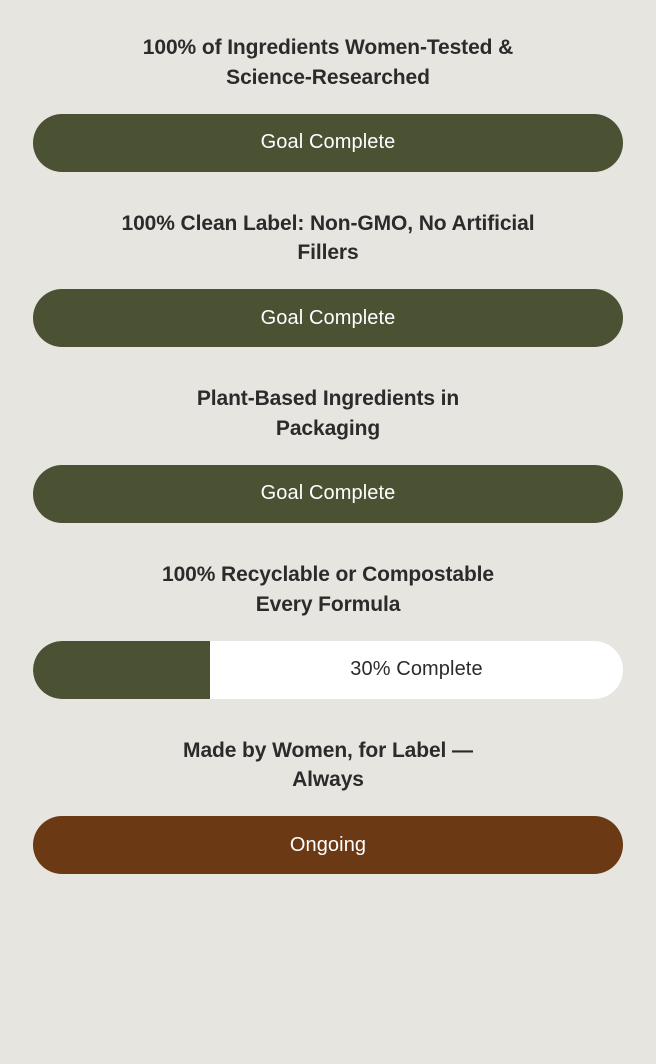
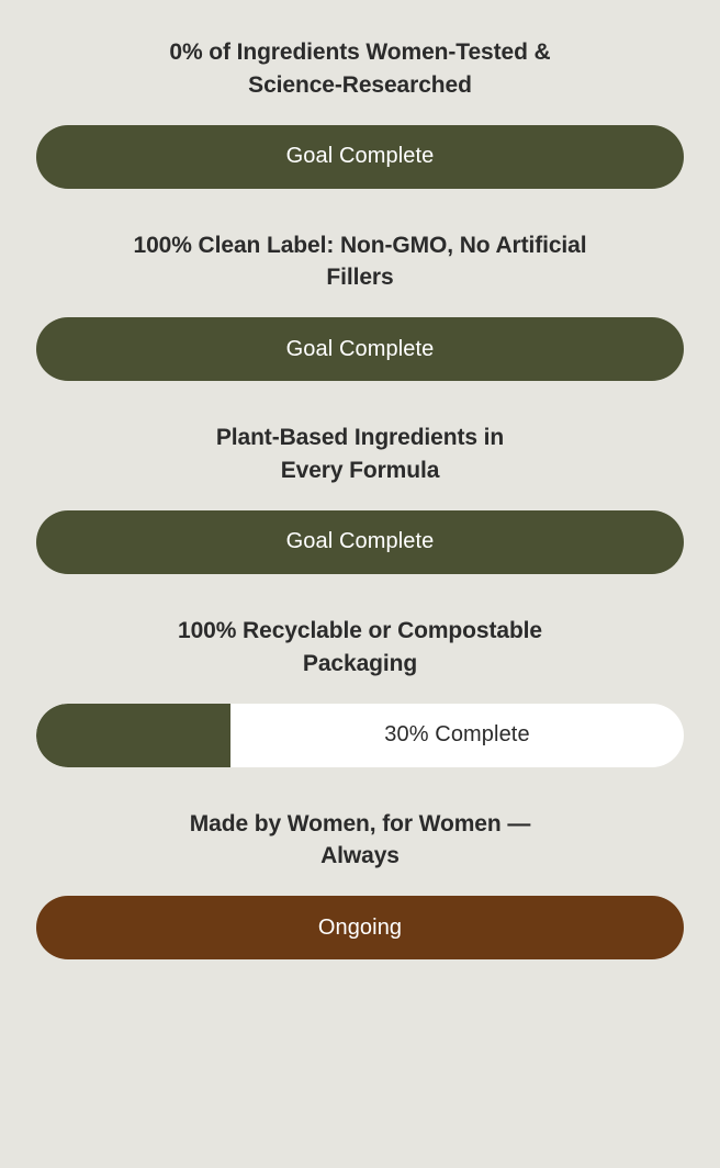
- 100% of Ingredients Women-Tested &
+ 0% of Ingredients Women-Tested &
  Science-Researched
  Goal Complete
  100% Clean Label: Non-GMO, No Artificial
  Fillers
  Goal Complete
  Plant-Based Ingredients in
- Packaging
+ Every Formula
  Goal Complete
  100% Recyclable or Compostable
- Every Formula
+ Packaging
  30% Complete
- Made by Women, for Label —
+ Made by Women, for Women —
  Always
  Ongoing
